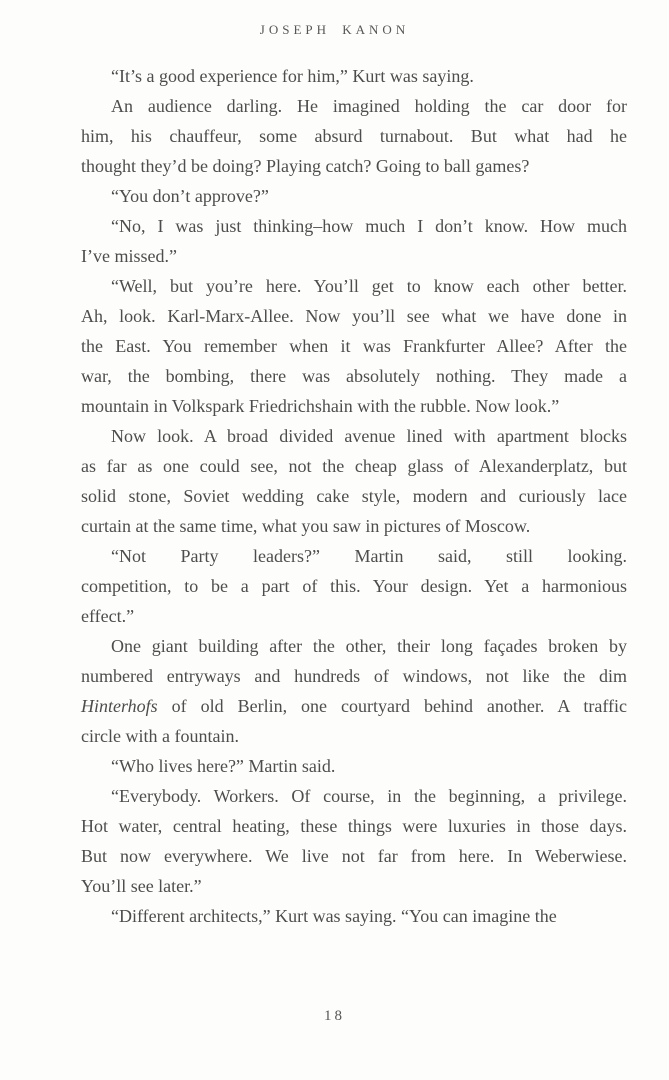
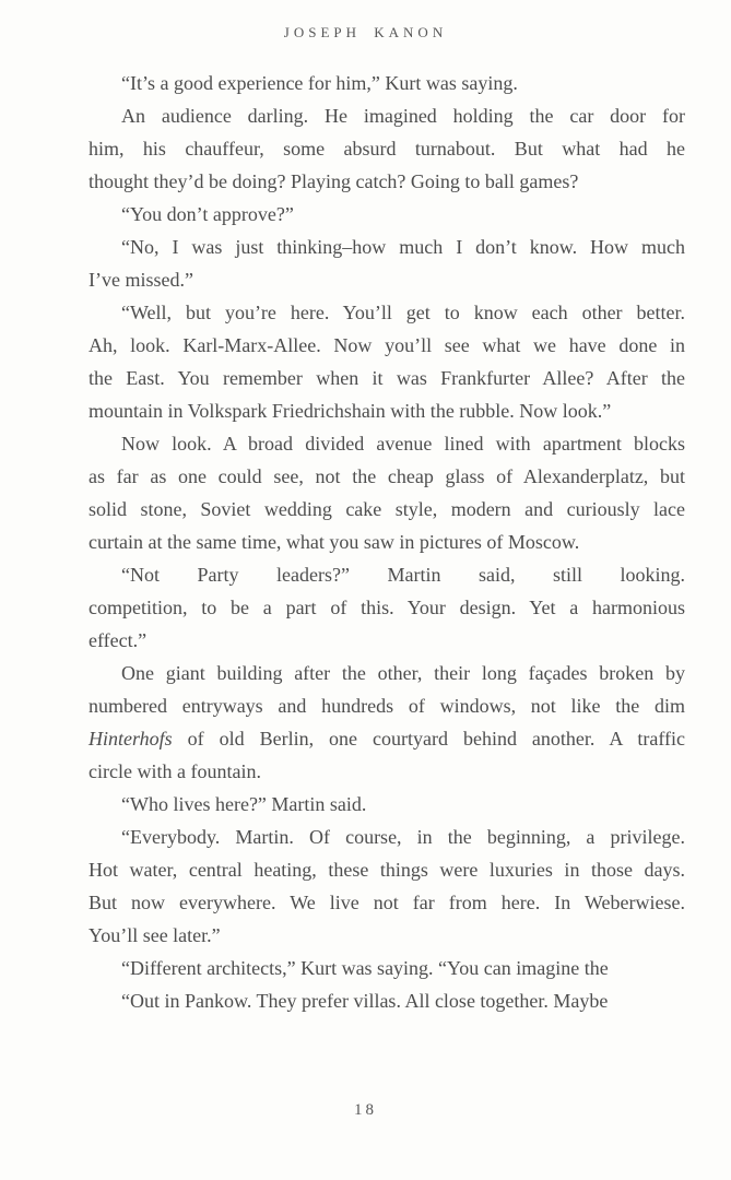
  JOSEPH KANON
  “It’s a good experience for him,” Kurt was saying.
  An audience darling. He imagined holding the car door for
  him, his chauffeur, some absurd turnabout. But what had he
  thought they’d be doing? Playing catch? Going to ball games?
  “You don’t approve?”
  “No, I was just thinking–how much I don’t know. How much
  I’ve missed.”
  “Well, but you’re here. You’ll get to know each other better.
  Ah, look. Karl-Marx-Allee. Now you’ll see what we have done in
  the East. You remember when it was Frankfurter Allee? After the
- war, the bombing, there was absolutely nothing. They made a
  mountain in Volkspark Friedrichshain with the rubble. Now look.”
  Now look. A broad divided avenue lined with apartment blocks
  as far as one could see, not the cheap glass of Alexanderplatz, but
  solid stone, Soviet wedding cake style, modern and curiously lace
  curtain at the same time, what you saw in pictures of Moscow.
  “Not Party leaders?” Martin said, still looking.
  competition, to be a part of this. Your design. Yet a harmonious
  effect.”
  One giant building after the other, their long façades broken by
  numbered entryways and hundreds of windows, not like the dim
  Hinterhofs of old Berlin, one courtyard behind another. A traffic
  circle with a fountain.
  “Who lives here?” Martin said.
- “Everybody. Workers. Of course, in the beginning, a privilege.
+ “Everybody. Martin. Of course, in the beginning, a privilege.
  Hot water, central heating, these things were luxuries in those days.
  But now everywhere. We live not far from here. In Weberwiese.
  You’ll see later.”
  “Different architects,” Kurt was saying. “You can imagine the
+ “Out in Pankow. They prefer villas. All close together. Maybe
  18
